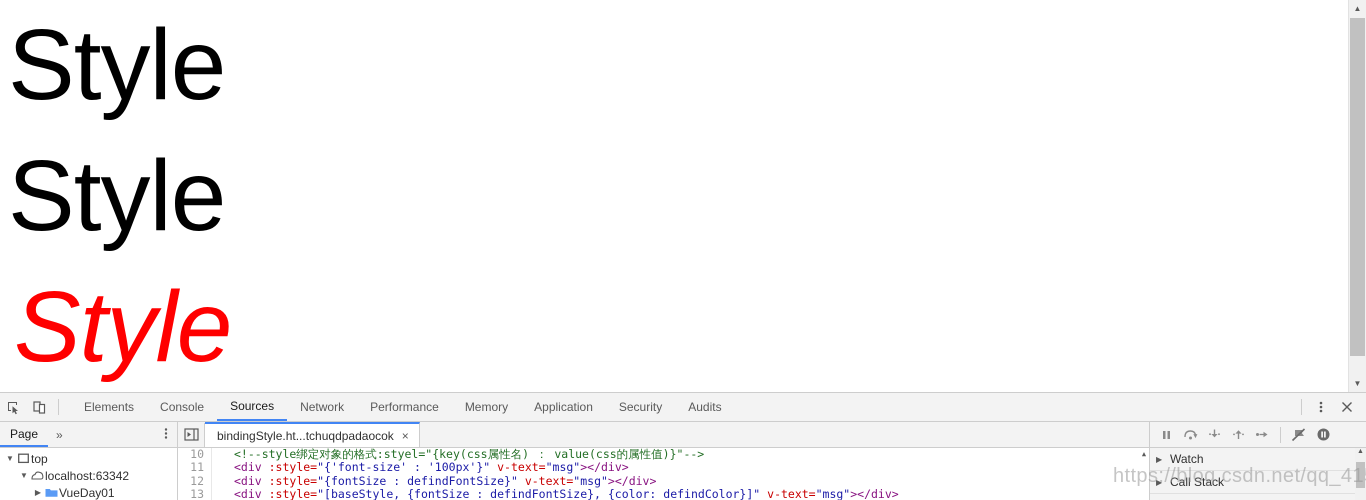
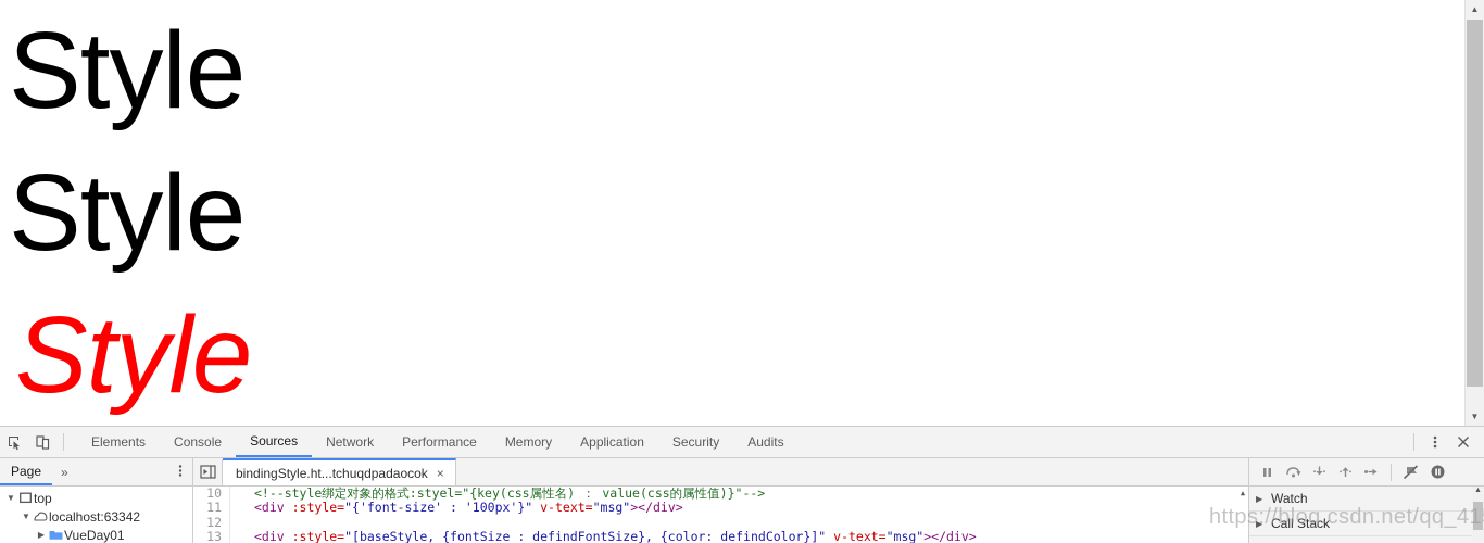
  Style
  Style
  Style
  ▲
  ▼
  Elements
  Console
  Sources
  Network
  Performance
  Memory
  Application
  Security
  Audits
  Page
  »
  ▼
  top
  ▼
  localhost:63342
  ▶
  VueDay01
  bindingStyle.ht...tchuqdpadaocok
  ×
  10
  <!--style绑定对象的格式:styel="{key(css属性名) ： value(css的属性值)}"-->
  11
  <div :style="{'font-size' : '100px'}" v-text="msg"></div>
  12
- <div :style="{fontSize : defindFontSize}" v-text="msg"></div>
  13
  <div :style="[baseStyle, {fontSize : defindFontSize}, {color: defindColor}]" v-text="msg"></div>
  ▲
  ▶
  Watch
  ▶
  Call Stack
  https://blog.csdn.net/qq_41
